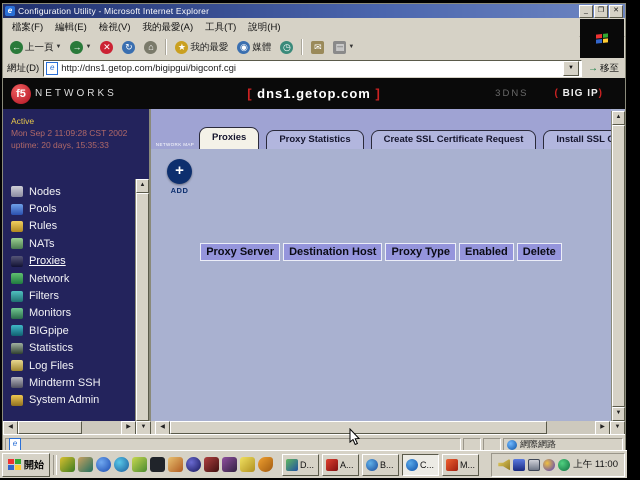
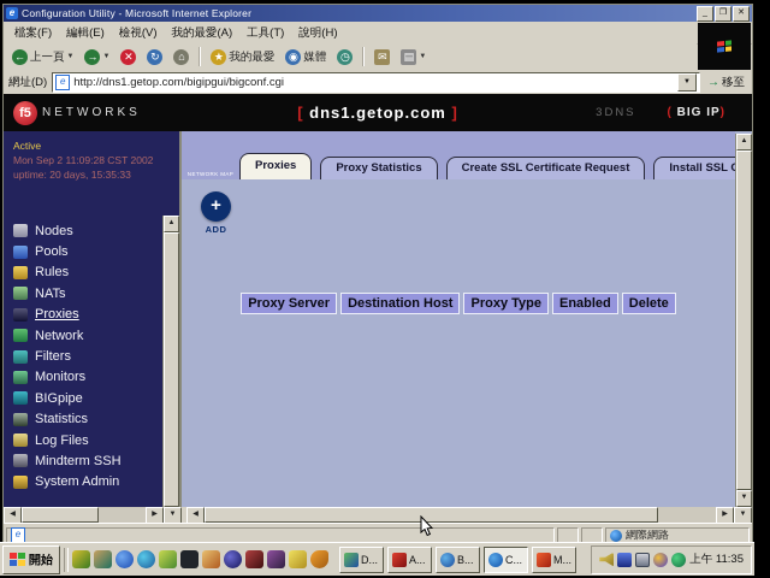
  e
  Configuration Utility - Microsoft Internet Explorer
  檔案(F)
  編輯(E)
  檢視(V)
  我的最愛(A)
  工具(T)
  說明(H)
  ←
  上一頁
  →
  ✕
  ↻
  ⌂
  ★
  我的最愛
  ◉
  媒體
  ◷
  ✉
  ▤
  網址(D)
  e
  http://dns1.getop.com/bigipgui/bigconf.cgi
  →
  移至
  f5
  NETWORKS
  [ dns1.getop.com ]
  3DNS
  ( BIG IP)
  Active
  Mon Sep 2 11:09:28 CST 2002
  uptime: 20 days, 15:35:33
  Nodes
  Pools
  Rules
  NATs
  Proxies
  Network
  Filters
  Monitors
  BIGpipe
  Statistics
  Log Files
  Mindterm SSH
  System Admin
  Proxies
  Proxy Statistics
  Create SSL Certificate Request
  +
  ADD
  Proxy Server
  Destination Host
  Proxy Type
  Enabled
  Delete
  e
  網際網路
  開始
  D...
  A...
  B...
  C...
  M...
- 上午 11:00
+ 上午 11:35
